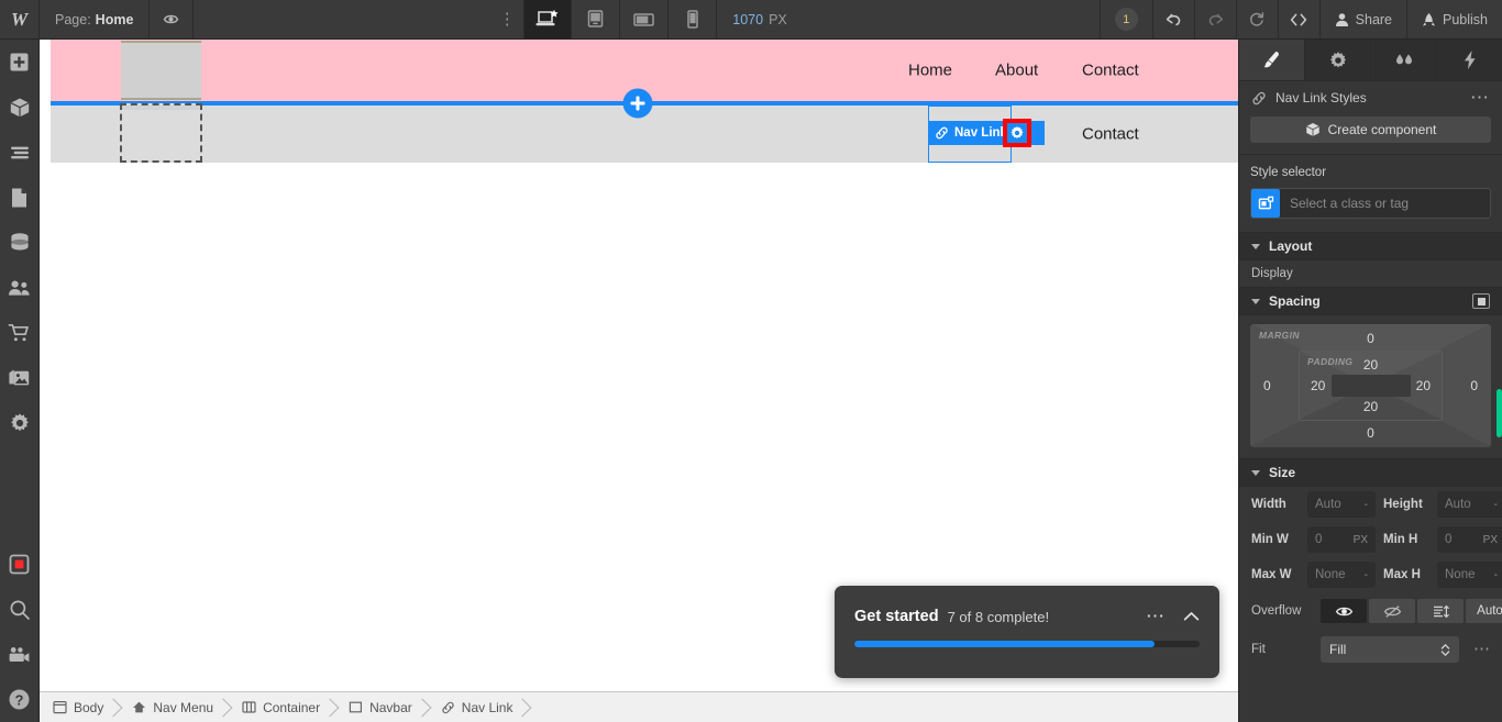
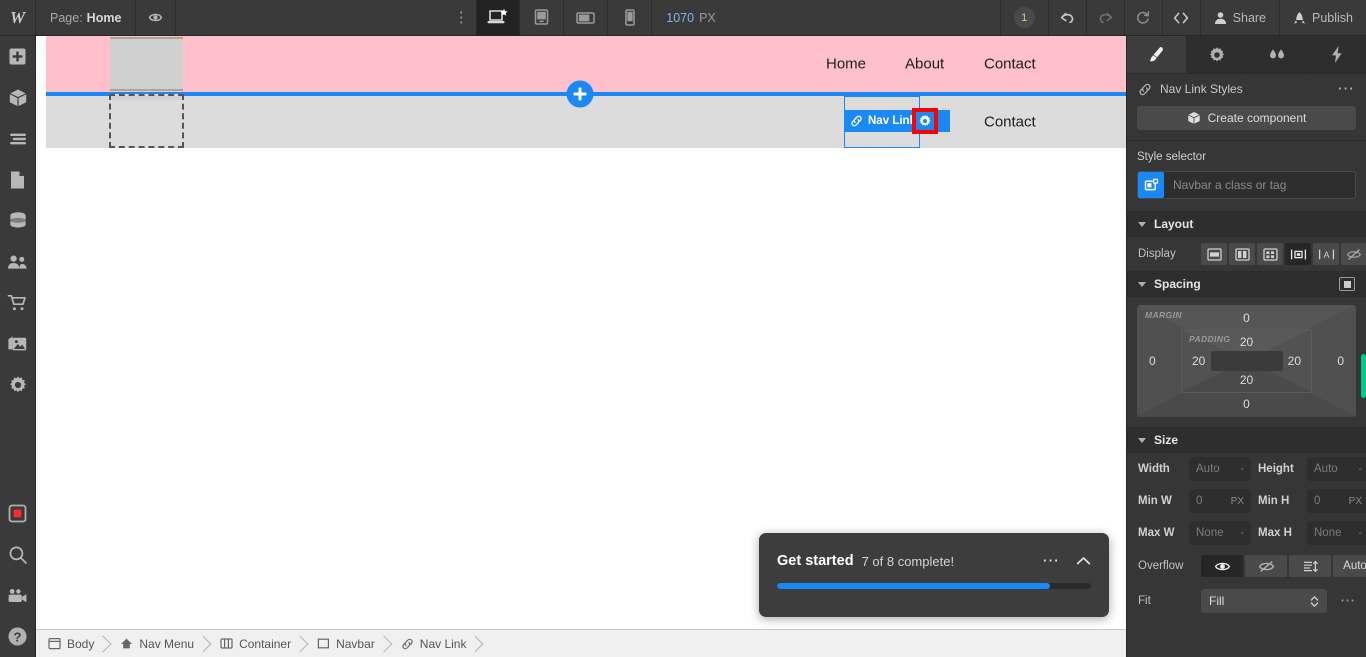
  W
  Page:
  Home
  ⋮
  1070
  PX
  1
  Share
  Publish
  ?
  Home
  About
  Contact
  Contact
  Nav Lin
  Get started
  7 of 8 complete!
  ⋯
  Body
  Nav Menu
  Container
  Navbar
  Nav Link
  Nav Link Styles
  ⋯
  Create component
  Style selector
- Select a class or tag
+ Navbar a class or tag
  Layout
  Display
+ A
  Spacing
  MARGIN
  0
  0
  0
  0
  PADDING
  20
  20
  20
  20
  Size
  Width
  Auto
  -
  Height
  Auto
  -
  Min W
  0
  PX
  Min H
  0
  PX
  Max W
  None
  -
  Max H
  None
  -
  Overflow
  Auto
  Fit
  Fill
  ⋯
